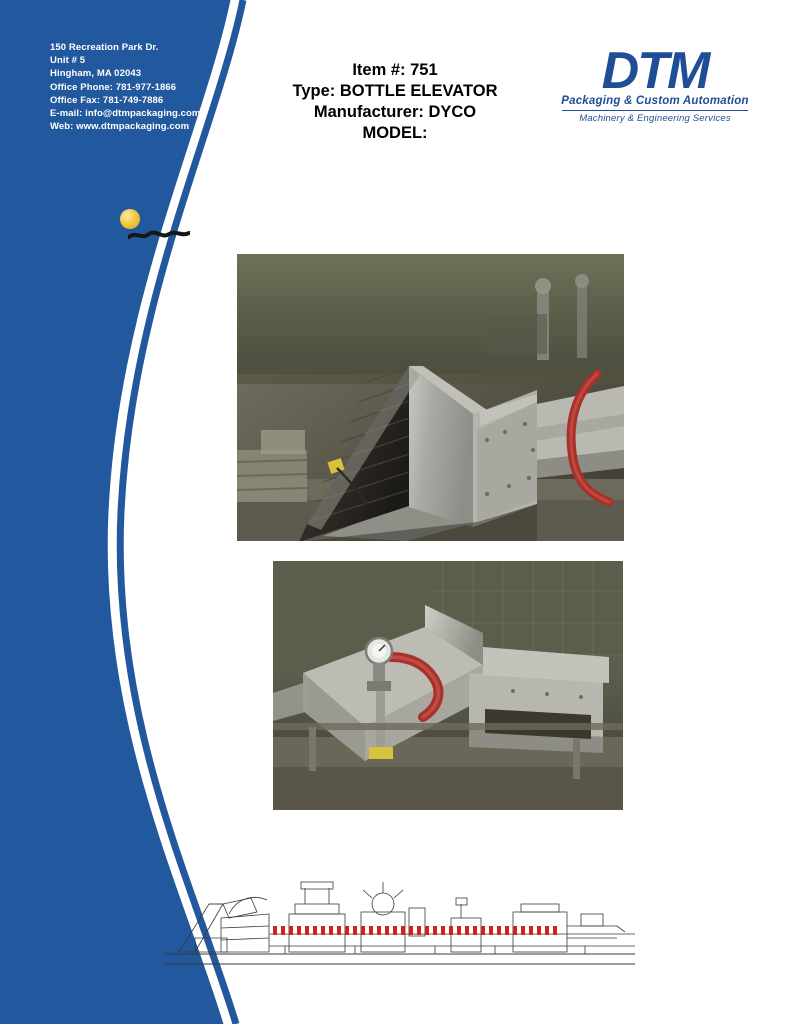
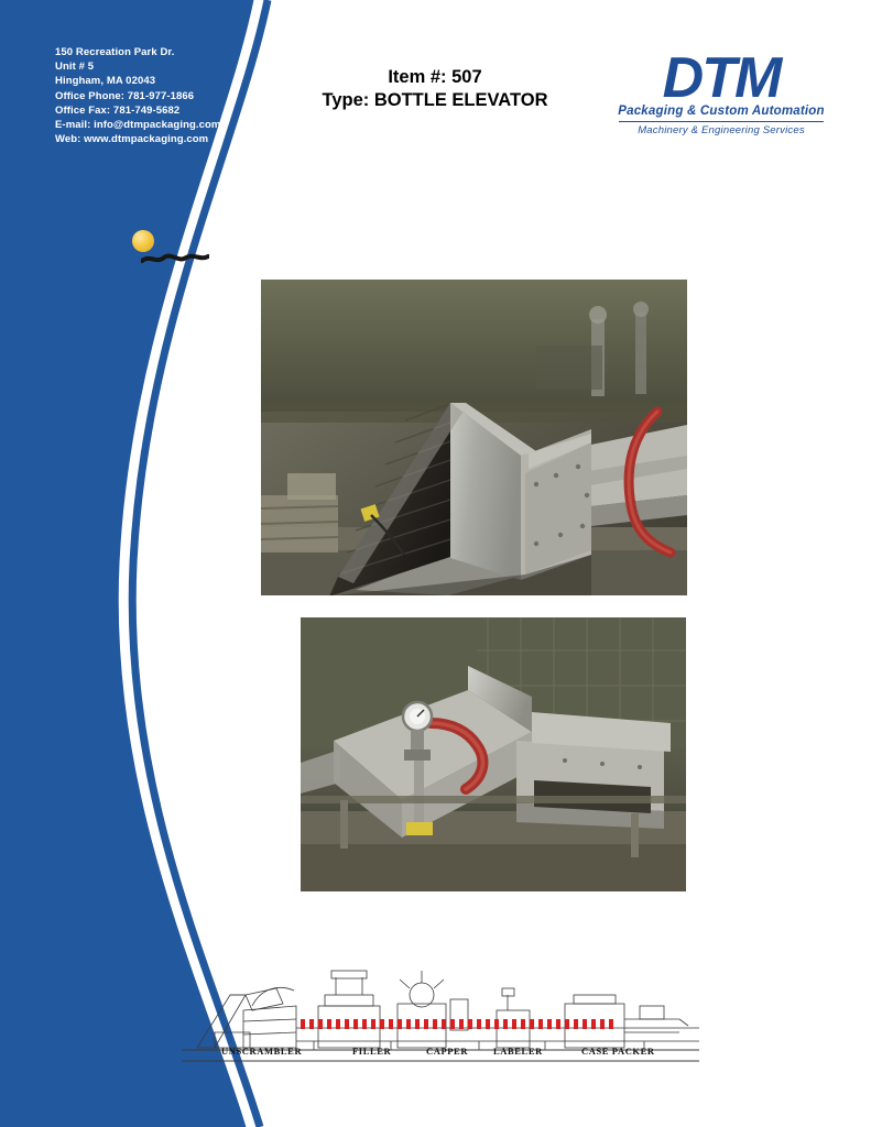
  150 Recreation Park Dr.
  Unit # 5
  Hingham, MA 02043
  Office Phone: 781-977-1866
- Office Fax: 781-749-7886
+ Office Fax: 781-749-5682
  E-mail: info@dtmpackaging.com
  Web: www.dtmpackaging.com
- Item #: 751
+ Item #: 507
  Type: BOTTLE ELEVATOR
- Manufacturer: DYCO
- MODEL:
  DTM
  Packaging & Custom Automation
  Machinery & Engineering Services
+ UNSCRAMBLER
+ FILLER
+ CAPPER
+ LABELER
+ CASE PACKER
